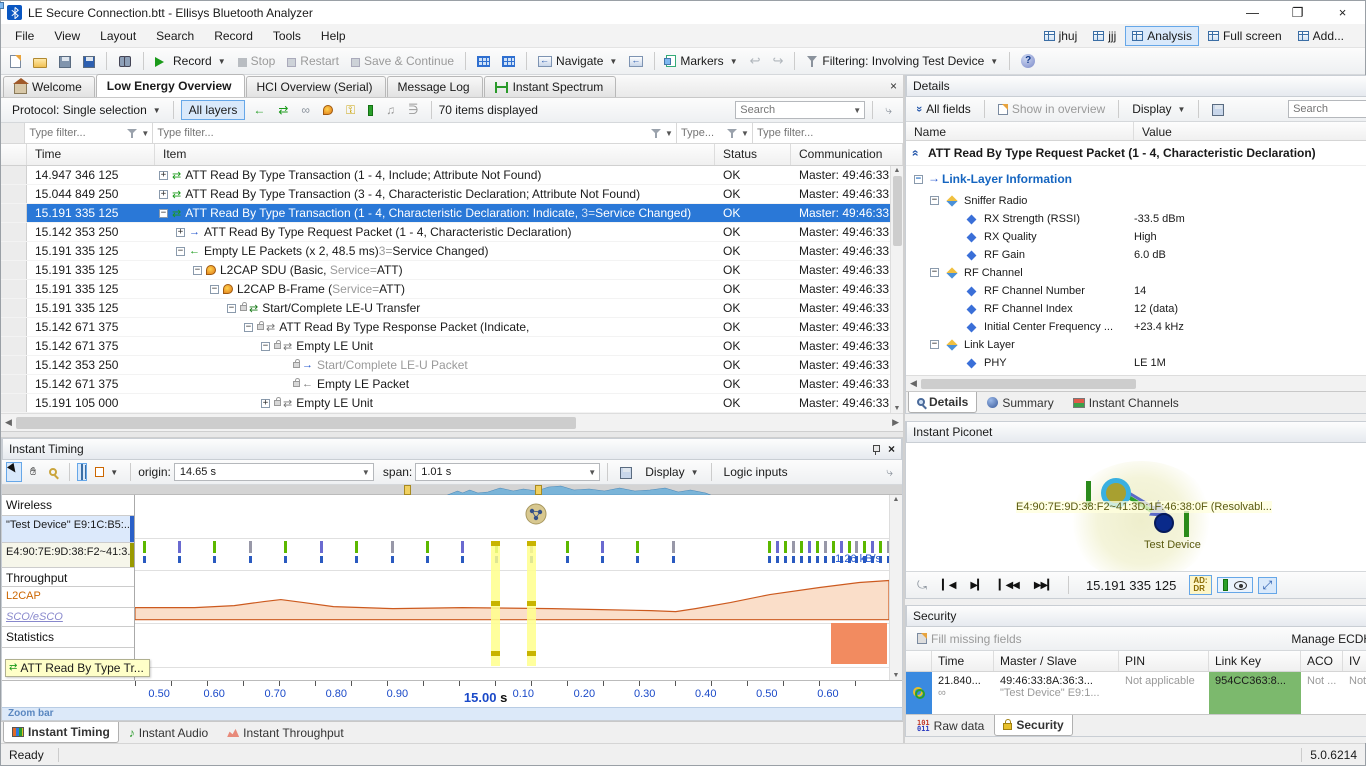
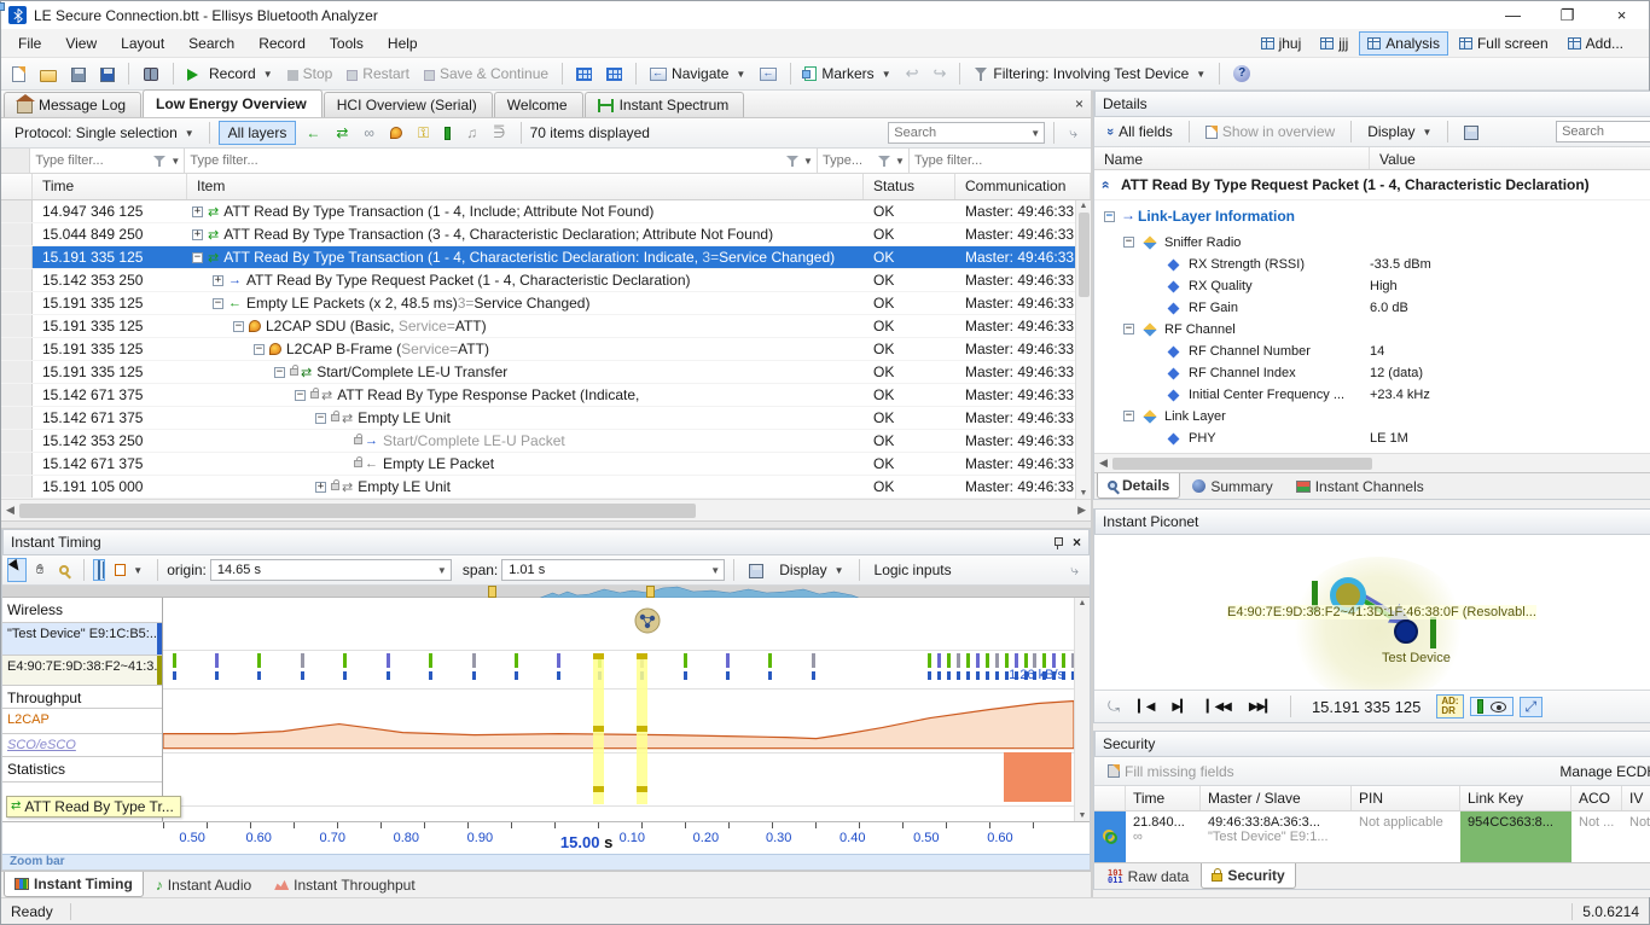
  LE Secure Connection.btt - Ellisys Bluetooth Analyzer
  —
  ❐
  ×
  File View Layout Search Record Tools Help
  jhuj
  jjj
  Analysis
  Full screen
  Add...
  Record
  ▼
  Stop
  Restart
  Save & Continue
  Navigate
  ▼
  Markers
  ▼
  ↩
  ↪
  Filtering: Involving Test Device
  ▼
  ?
- Welcome
+ Message Log
  Low Energy Overview
  HCI Overview (Serial)
- Message Log
+ Welcome
  Instant Spectrum
  ×
  Protocol: Single selection
  ▼
  All layers
  ←
  ⇄
  ∞
  ⚿
  ♫
  ⋽
  70 items displayed
  Search
  ▼
  ⤷
  Type filter...
  ▼
  Type filter...
  ▼
  Type...
  ▼
  Type filter...
  Time
  Item
  Status
  Communication
  14.947 346 125
  +
  ⇄
  ATT Read By Type Transaction (1 - 4, Include; Attribute Not Found)
  OK
  Master: 49:46:33
  15.044 849 250
  +
  ⇄
  ATT Read By Type Transaction (3 - 4, Characteristic Declaration; Attribute Not Found)
  OK
  Master: 49:46:33
  15.191 335 125
  −
  ⇄
  ATT Read By Type Transaction (1 - 4, Characteristic Declaration: Indicate, 3=Service Changed)
  OK
  Master: 49:46:33
  15.142 353 250
  +
  →
  ATT Read By Type Request Packet (1 - 4, Characteristic Declaration)
  OK
  Master: 49:46:33
  15.191 335 125
  −
  ←
  Empty LE Packets (x 2, 48.5 ms)3=Service Changed)
  OK
  Master: 49:46:33
  15.191 335 125
  −
  L2CAP SDU (Basic, Service=ATT)
  OK
  Master: 49:46:33
  15.191 335 125
  −
  L2CAP B-Frame (Service=ATT)
  OK
  Master: 49:46:33
  15.191 335 125
  −
  ⇄
  Start/Complete LE-U Transfer
  OK
  Master: 49:46:33
  15.142 671 375
  −
  ⇄
  ATT Read By Type Response Packet (Indicate,
  OK
  Master: 49:46:33
  15.142 671 375
  −
  ⇄
  Empty LE Unit
  OK
  Master: 49:46:33
  15.142 353 250
  →
  Start/Complete LE-U Packet
  OK
  Master: 49:46:33
  15.142 671 375
  ←
  Empty LE Packet
  OK
  Master: 49:46:33
  15.191 105 000
  +
  ⇄
  Empty LE Unit
  OK
  Master: 49:46:33
  ◀
  ▶
  Instant Timing
  ×
  ✋︎
  ▼
  origin:
  14.65 s
  ▼
  span:
  1.01 s
  ▼
  Display
  ▼
  Logic inputs
  ⤷
  Wireless
  "Test Device" E9:1C:B5:...
  E4:90:7E:9D:38:F2~41:3..
  Throughput
  L2CAP
  SCO/eSCO
  Statistics
  1.26 kB/s
  ⇄
  ATT Read By Type Tr...
  0.50
  0.60
  0.70
  0.80
  0.90
  15.00 s
  0.10
  0.20
  0.30
  0.40
  0.50
  0.60
  Zoom bar
  Instant Timing
  ♪
  Instant Audio
  Instant Throughput
  Details
  All fields
  Show in overview
  Display
  ▼
  Search
  Name
  Value
  ATT Read By Type Request Packet (1 - 4, Characteristic Declaration)
  −
  →
  Link-Layer Information
  −
  Sniffer Radio
  RX Strength (RSSI)
  -33.5 dBm
  RX Quality
  High
  RF Gain
  6.0 dB
  −
  RF Channel
  RF Channel Number
  14
  RF Channel Index
  12 (data)
  Initial Center Frequency ...
  +23.4 kHz
  −
  Link Layer
  PHY
  LE 1M
  ◀
  Details
  Summary
  Instant Channels
  Instant Piconet
  E4:90:7E:9D:38:F2~41:3D:1F:46:38:0F (Resolvabl...
  Test Device
  ⤿
  ▎◀
  ▶▎
  ▎◀◀
  ▶▶▎
  15.191 335 125
  AD:
  DR
  ⤢
  Security
  Fill missing fields
  Time
  Master / Slave
  PIN
  Link Key
  ACO
  IV
  21.840...
  ∞
  49:46:33:8A:36:3...
  "Test Device" E9:1...
  Not applicable
  954CC363:8...
  Not ...
  101
  011
  Raw data
  Security
  Ready
  5.0.6214
